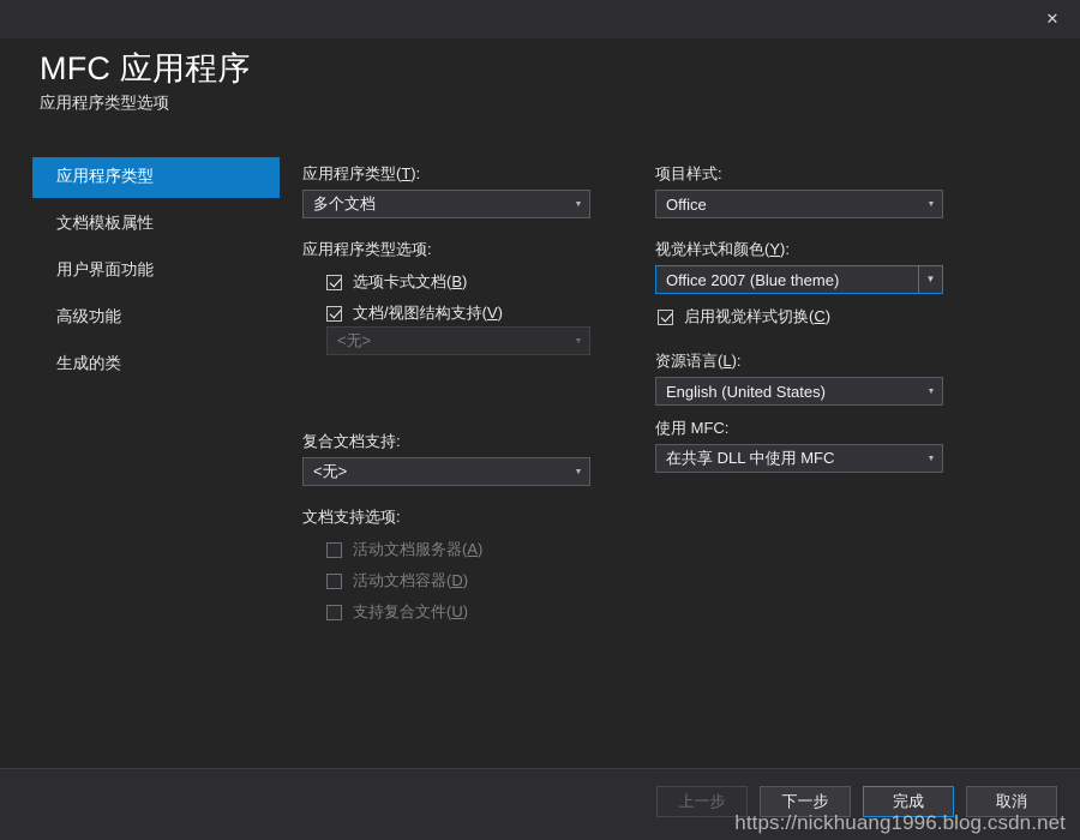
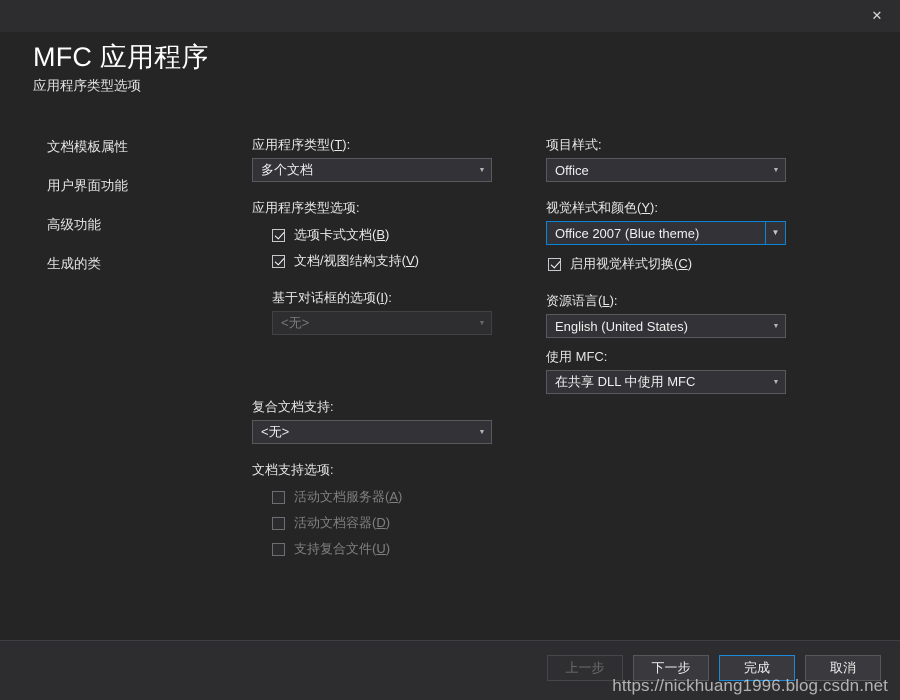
  ✕
  MFC 应用程序
  应用程序类型选项
- 应用程序类型
  文档模板属性
  用户界面功能
  高级功能
  生成的类
  应用程序类型(T):
  多个文档
  应用程序类型选项:
  选项卡式文档(B)
  文档/视图结构支持(V)
+ 基于对话框的选项(I):
  <无>
  复合文档支持:
  <无>
  文档支持选项:
  活动文档服务器(A)
  活动文档容器(D)
  支持复合文件(U)
  项目样式:
  Office
  视觉样式和颜色(Y):
  Office 2007 (Blue theme)
  ▼
  启用视觉样式切换(C)
  资源语言(L):
  English (United States)
  使用 MFC:
  在共享 DLL 中使用 MFC
  上一步
  下一步
  完成
  取消
  https://nickhuang1996.blog.csdn.net
